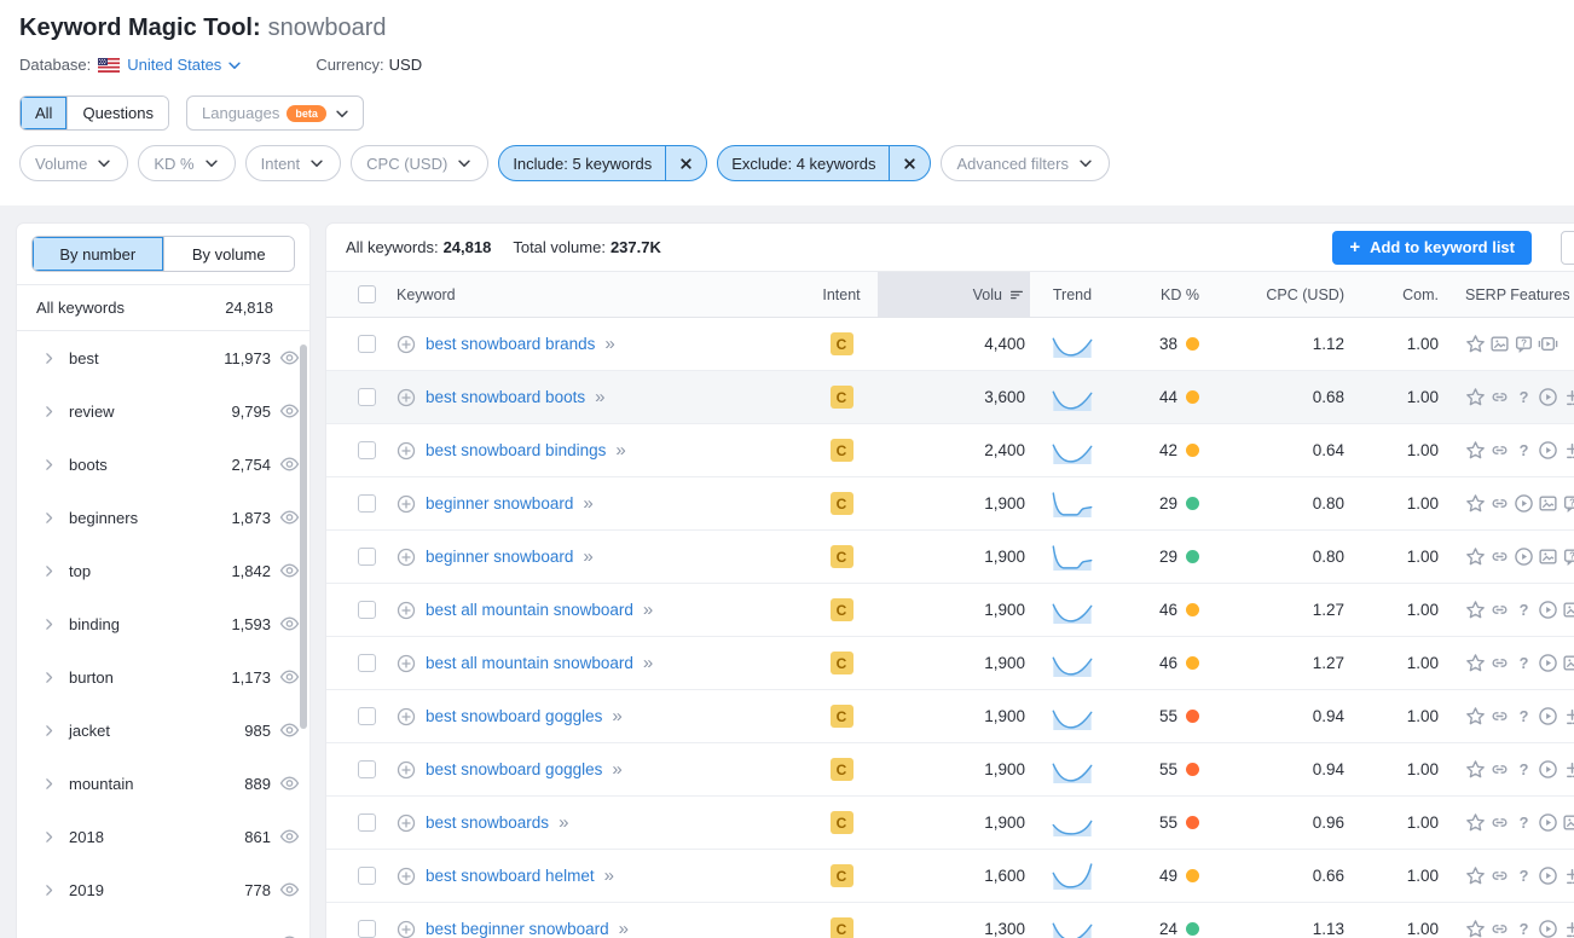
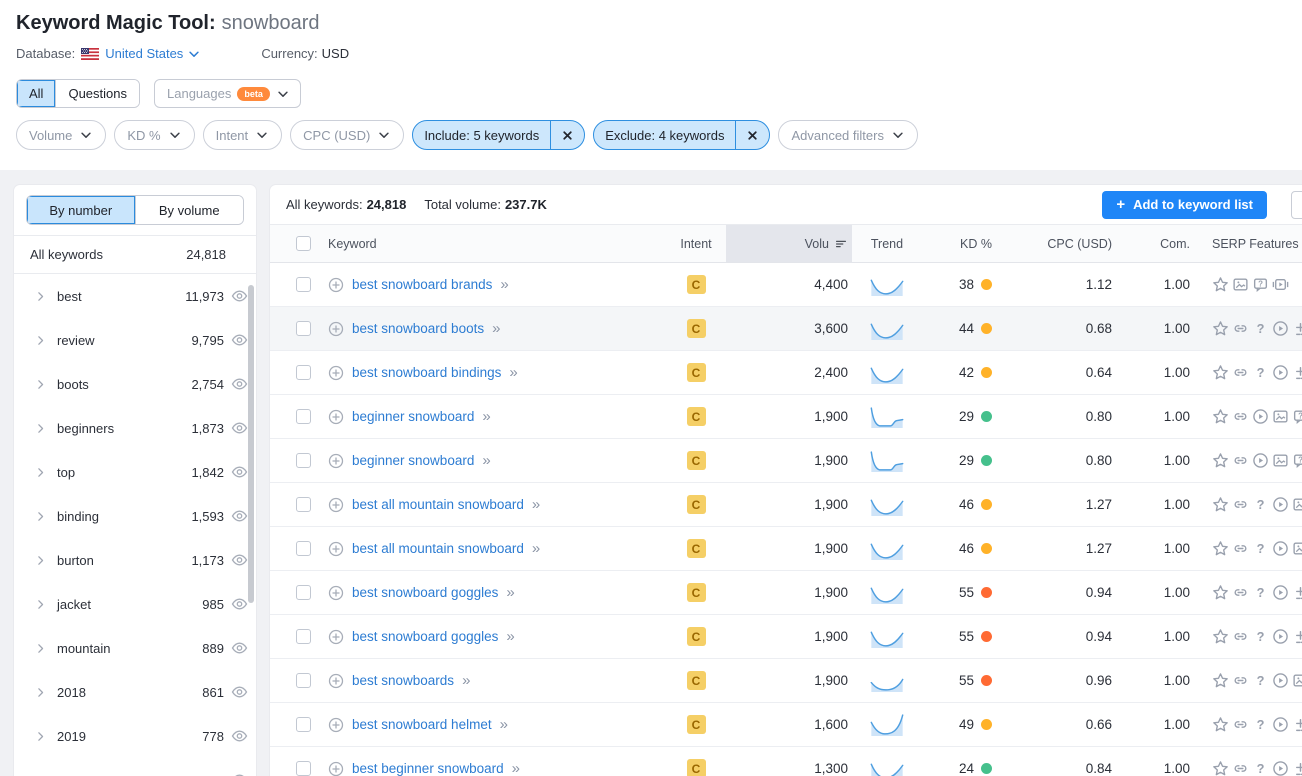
  Keyword Magic Tool: snowboard
  Database:
  United States
  Currency: USD
  All
  Questions
  Languages
  beta
  Volume
  KD %
  Intent
  CPC (USD)
  Include: 5 keywords
  Exclude: 4 keywords
  Advanced filters
  By number
  By volume
  All keywords
  24,818
  best
  11,973
  review
  9,795
  boots
  2,754
  beginners
  1,873
  top
  1,842
  binding
  1,593
  burton
  1,173
  jacket
  985
  mountain
  889
  2018
  861
  2019
  778
  All keywords: 24,818
  Total volume: 237.7K
  +
  Add to keyword list
  Keyword
  Intent
  Volu
  Trend
  KD %
  CPC (USD)
  Com.
  SERP Features
  best snowboard brands
  »
  C
  4,400
  38
  1.12
  1.00
  best snowboard boots
  »
  C
  3,600
  44
  0.68
  1.00
  best snowboard bindings
  »
  C
  2,400
  42
  0.64
  1.00
  beginner snowboard
  »
  C
  1,900
  29
  0.80
  1.00
  beginner snowboard
  »
  C
  1,900
  29
  0.80
  1.00
  best all mountain snowboard
  »
  C
  1,900
  46
  1.27
  1.00
  best all mountain snowboard
  »
  C
  1,900
  46
  1.27
  1.00
  best snowboard goggles
  »
  C
  1,900
  55
  0.94
  1.00
  best snowboard goggles
  »
  C
  1,900
  55
  0.94
  1.00
  best snowboards
  »
  C
  1,900
  55
  0.96
  1.00
  best snowboard helmet
  »
  C
  1,600
  49
  0.66
  1.00
  best beginner snowboard
  »
  C
  1,300
  24
- 1.13
+ 0.84
  1.00
